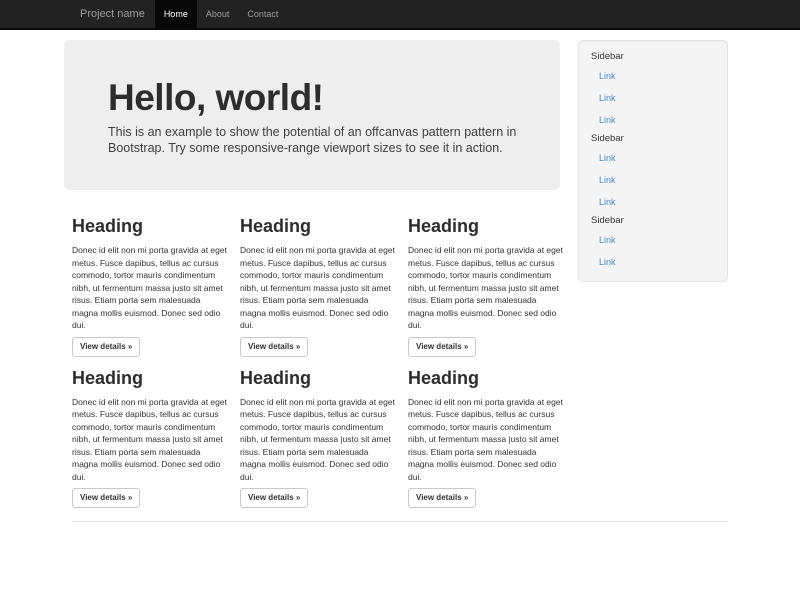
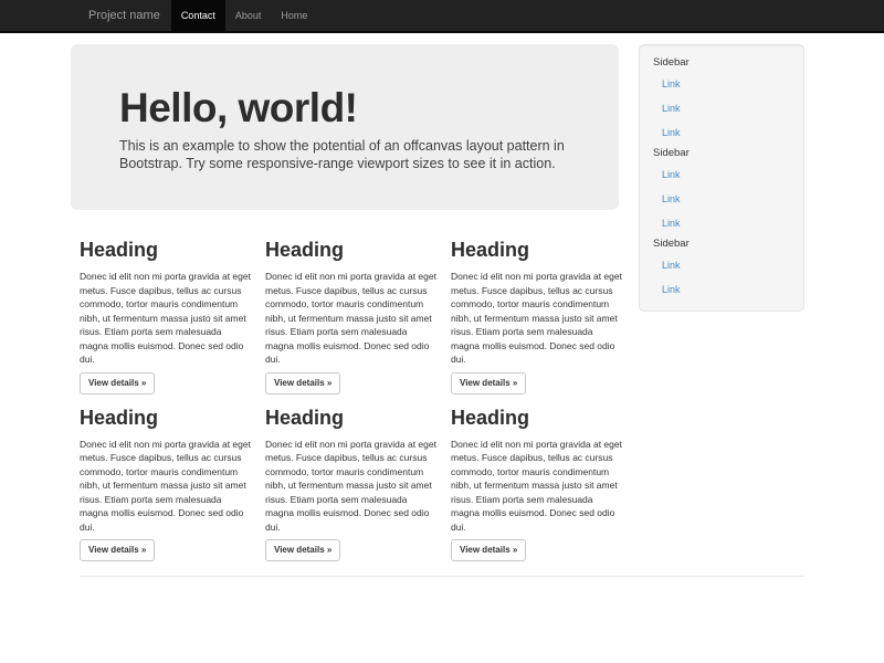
  Project name
- Home
+ Contact
  About
- Contact
+ Home
  Hello, world!
- This is an example to show the potential of an offcanvas pattern pattern in Bootstrap. Try some responsive-range viewport sizes to see it in action.
+ This is an example to show the potential of an offcanvas layout pattern in Bootstrap. Try some responsive-range viewport sizes to see it in action.
  Heading
  Donec id elit non mi porta gravida at eget metus. Fusce dapibus, tellus ac cursus commodo, tortor mauris condimentum nibh, ut fermentum massa justo sit amet risus. Etiam porta sem malesuada magna mollis euismod. Donec sed odio dui.
  View details »
  Heading
  Donec id elit non mi porta gravida at eget metus. Fusce dapibus, tellus ac cursus commodo, tortor mauris condimentum nibh, ut fermentum massa justo sit amet risus. Etiam porta sem malesuada magna mollis euismod. Donec sed odio dui.
  View details »
  Heading
  Donec id elit non mi porta gravida at eget metus. Fusce dapibus, tellus ac cursus commodo, tortor mauris condimentum nibh, ut fermentum massa justo sit amet risus. Etiam porta sem malesuada magna mollis euismod. Donec sed odio dui.
  View details »
  Heading
  Donec id elit non mi porta gravida at eget metus. Fusce dapibus, tellus ac cursus commodo, tortor mauris condimentum nibh, ut fermentum massa justo sit amet risus. Etiam porta sem malesuada magna mollis euismod. Donec sed odio dui.
  View details »
  Heading
  Donec id elit non mi porta gravida at eget metus. Fusce dapibus, tellus ac cursus commodo, tortor mauris condimentum nibh, ut fermentum massa justo sit amet risus. Etiam porta sem malesuada magna mollis euismod. Donec sed odio dui.
  View details »
  Heading
  Donec id elit non mi porta gravida at eget metus. Fusce dapibus, tellus ac cursus commodo, tortor mauris condimentum nibh, ut fermentum massa justo sit amet risus. Etiam porta sem malesuada magna mollis euismod. Donec sed odio dui.
  View details »
  Sidebar
  Link
  Link
  Link
  Sidebar
  Link
  Link
  Link
  Sidebar
  Link
  Link
